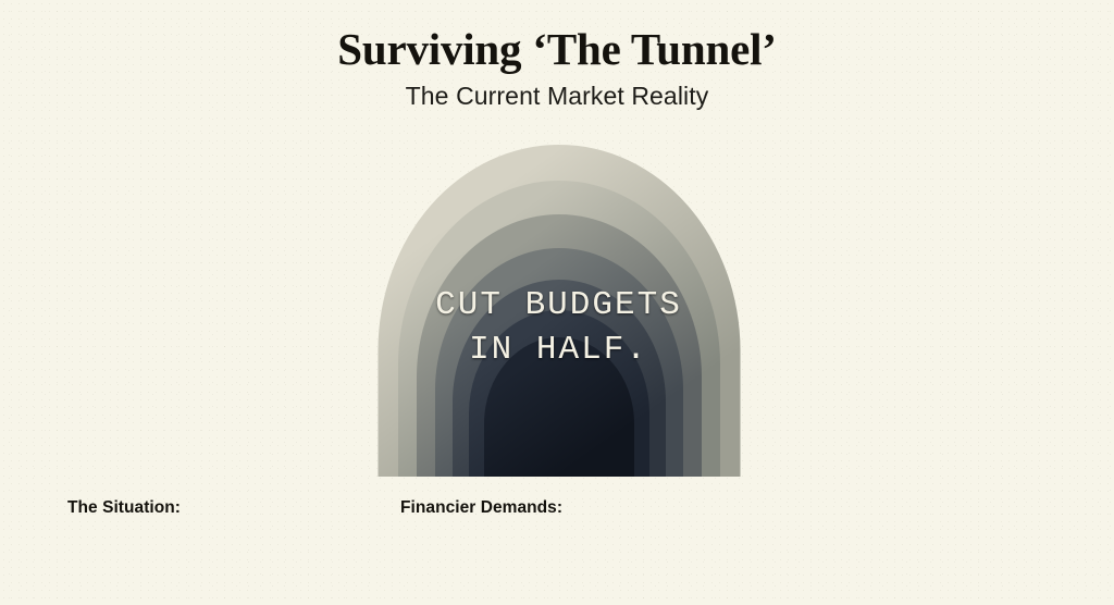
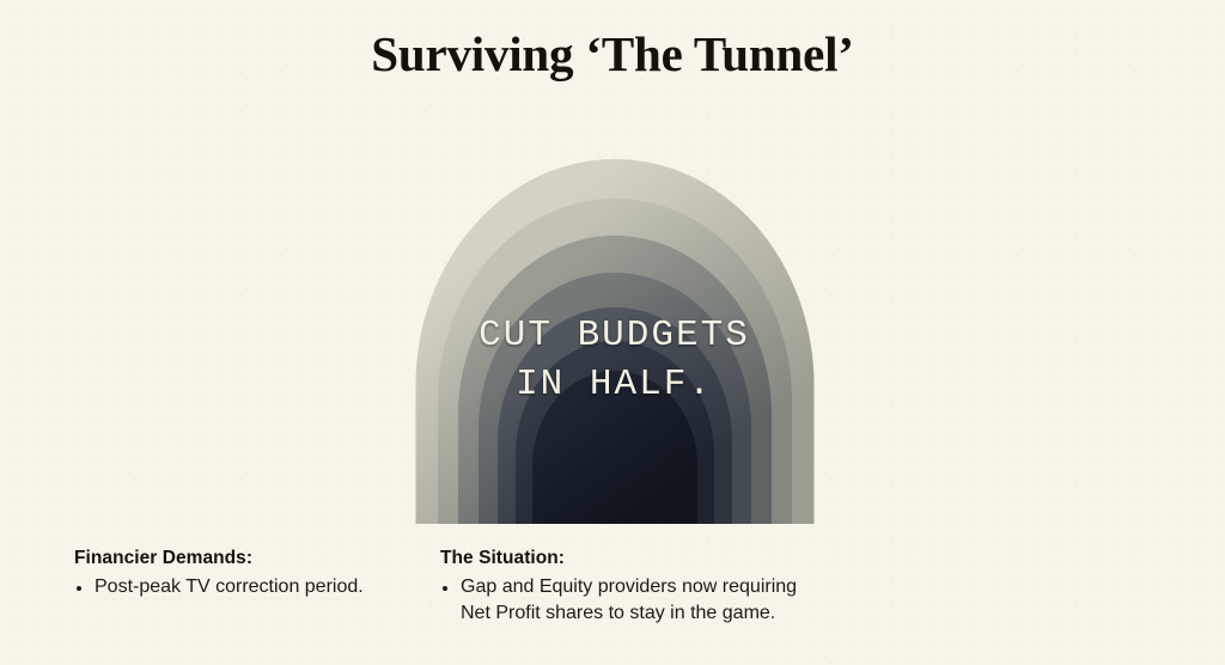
  Surviving ‘The Tunnel’
- The Current Market Reality
  CUT BUDGETS
  IN HALF.
- The Situation:
+ Financier Demands:
+ Post-peak TV correction period.
- Financier Demands:
+ The Situation:
+ Gap and Equity providers now requiring Net Profit shares to stay in the game.
